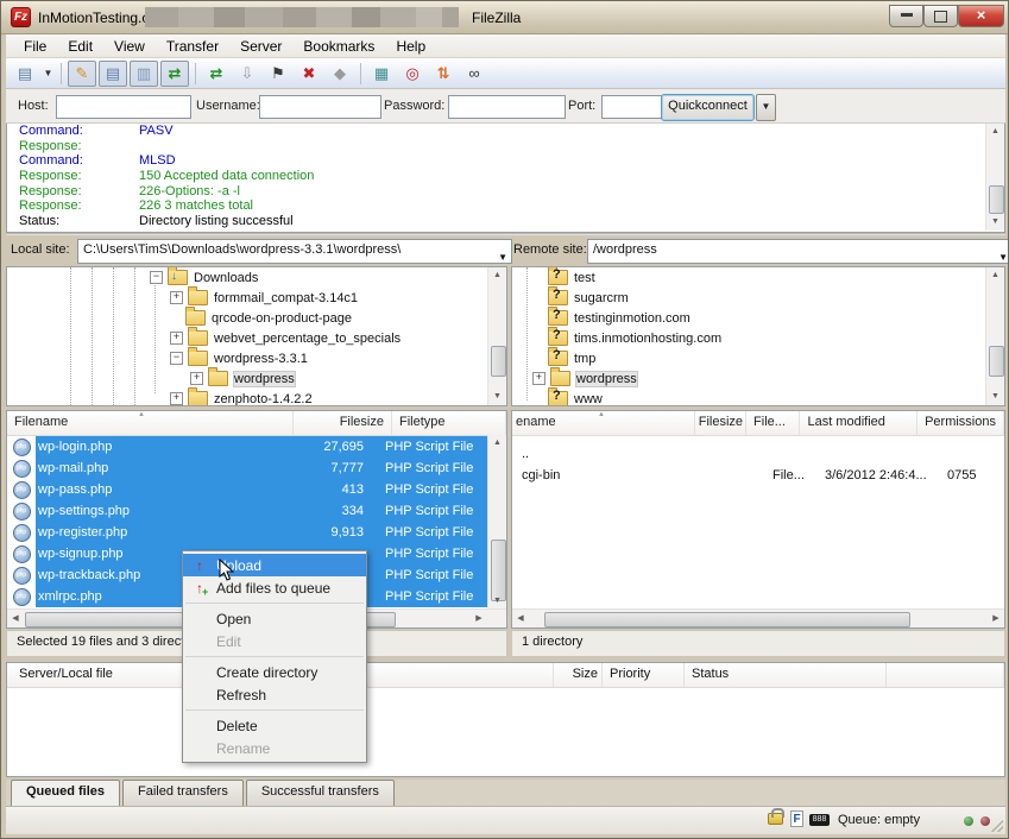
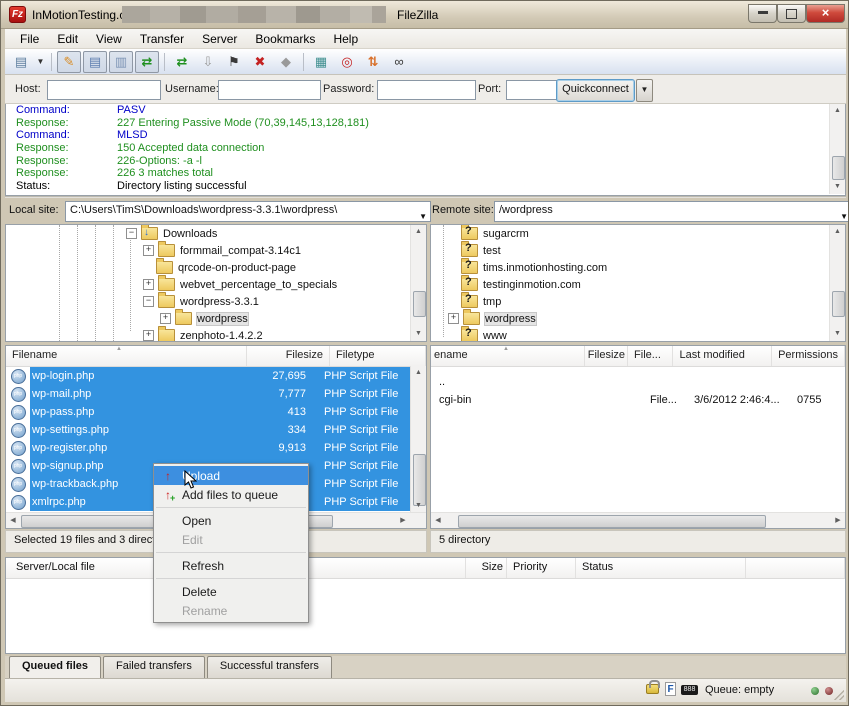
  Fz
  InMotionTesting.
  FileZilla
  ×
  File
  Edit
  View
  Transfer
  Server
  Bookmarks
  Help
  ▤
  ▼
  ✎
  ▤
  ▥
  ⇄
  ⇄
  ⇩
  ⚑
  ✖
  ◆
  ▦
  ◎
  ⇅
  ∞
  Host:
  Username
  Password:
  Port:
  Quickconnect
  ▼
  Command:
  PASV
  Response:
+ 227 Entering Passive Mode (70,39,145,13,128,181)
  Command:
  MLSD
  Response:
  150 Accepted data connection
  Response:
  226-Options: -a -l
  Response:
  226 3 matches total
  Status:
  Directory listing successful
  Local site:
  C:\Users\TimS\Downloads\wordpress-3.3.1\wordpress\
  ▼
  Remote site:
  /wordpress
  ▼
  −
  ↓
  Downloads
  +
  formmail_compat-3.14c1
  qrcode-on-product-page
  +
  webvet_percentage_to_specials
  −
  wordpress-3.3.1
  +
  wordpress
  +
  zenphoto-1.4.2.2
  ?
- test
+ sugarcrm
  ?
- sugarcrm
+ test
  ?
- testinginmotion.com
+ tims.inmotionhosting.com
  ?
- tims.inmotionhosting.com
+ testinginmotion.com
  ?
  tmp
  +
  wordpress
  ?
  www
  Filename
  Filesize
  Filetype
  wp-login.php
  27,695
  PHP Script File
  wp-mail.php
  7,777
  PHP Script File
  wp-pass.php
  413
  PHP Script File
  wp-settings.php
  334
  PHP Script File
  wp-register.php
  9,913
  PHP Script File
  wp-signup.php
  PHP Script File
  wp-trackback.php
  PHP Script File
  xmlrpc.php
  PHP Script File
  Selected 19 files and 3 direc
  ename
  Filesize
  File...
  Last modified
  Permissions
  ..
  cgi-bin
  File...
  3/6/2012 2:46:4...
  0755
- 1 directory
+ 5 directory
  Server/Local file
  Size
  Priority
  Status
  Queued files
  Failed transfers
  Successful transfers
  F
  Queue: empty
  ↑
  pload
  ↑
  +
  Add files to queue
  Open
  Edit
- Create directory
  Refresh
  Delete
  Rename
